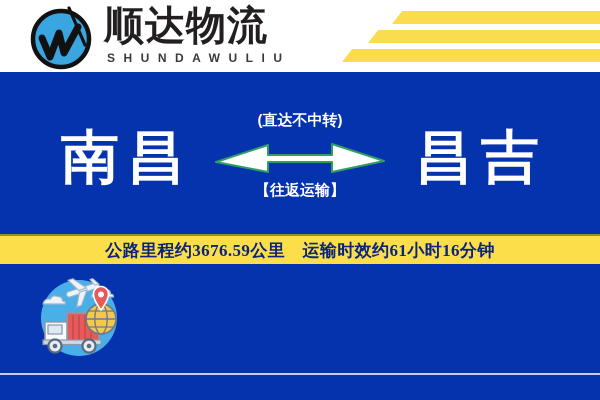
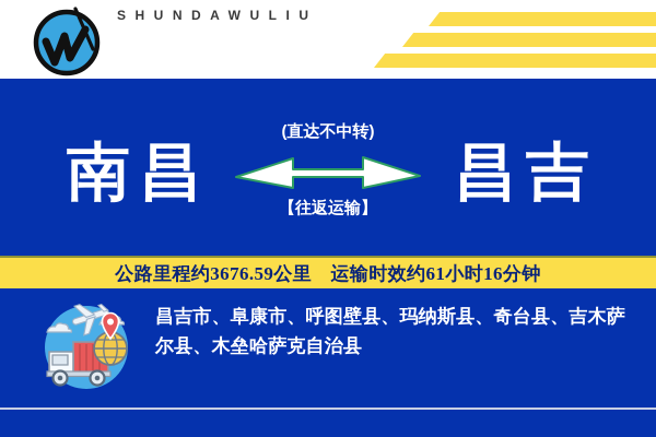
- 顺达物流
  SHUNDAWULIU
  南昌
  (直达不中转)
  【往返运输】
  昌吉
  公路里程约3676.59公里 运输时效约61小时16分钟
+ 昌吉市、阜康市、呼图壁县、玛纳斯县、奇台县、吉木萨尔县、木垒哈萨克自治县
